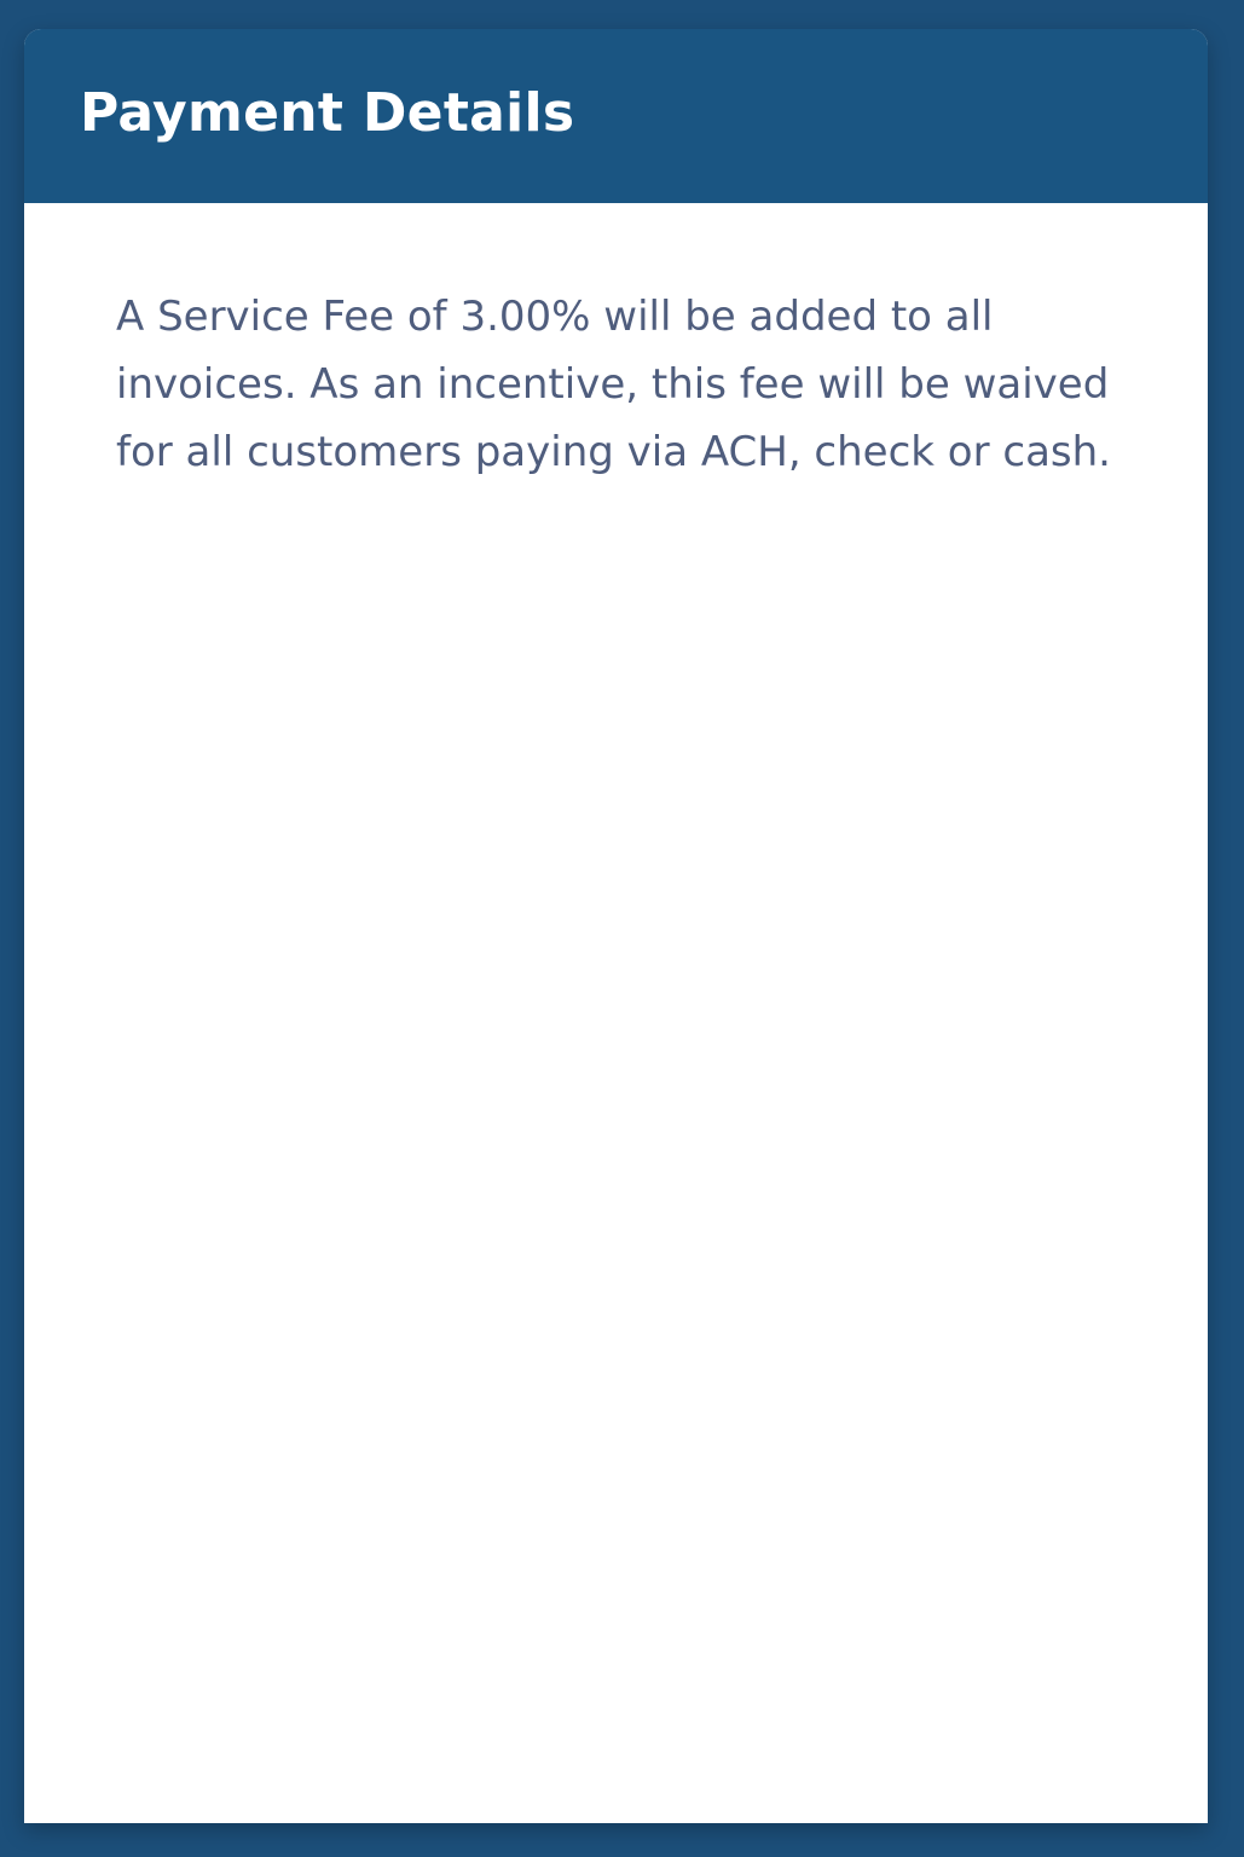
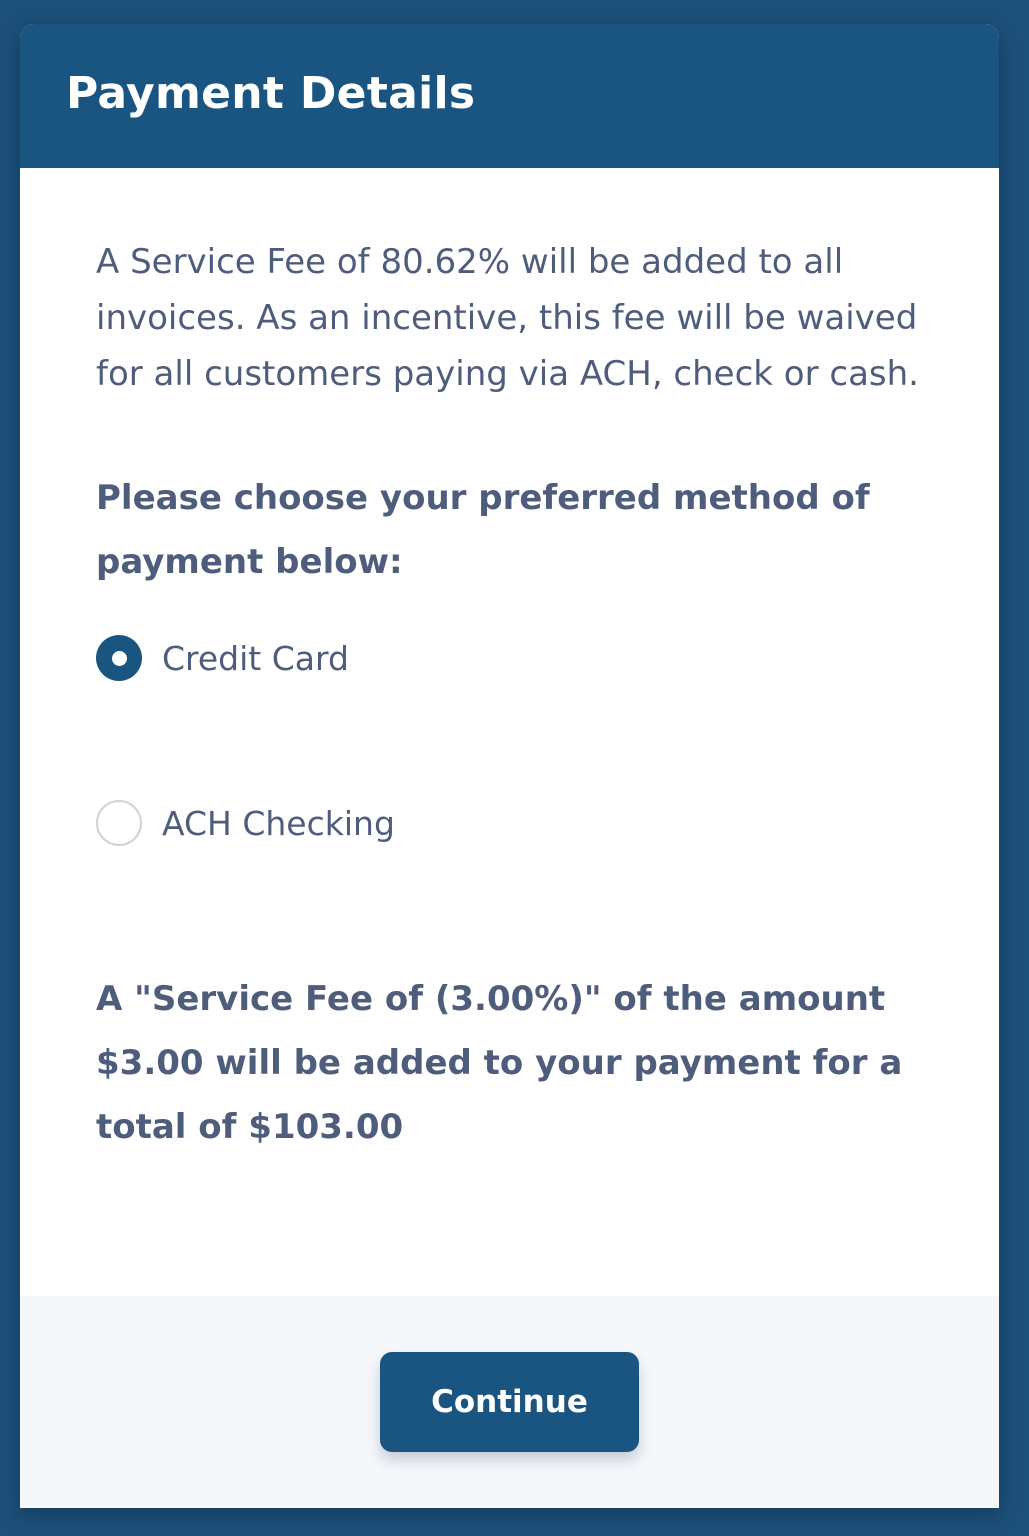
  Payment Details
- A Service Fee of 3.00% will be added to all invoices. As an incentive, this fee will be waived for all customers paying via ACH, check or cash.
+ A Service Fee of 80.62% will be added to all invoices. As an incentive, this fee will be waived for all customers paying via ACH, check or cash.
+ Please choose your preferred method of payment below:
+ Credit Card
+ ACH Checking
+ A "Service Fee of (3.00%)" of the amount $3.00 will be added to your payment for a total of $103.00
+ Continue
